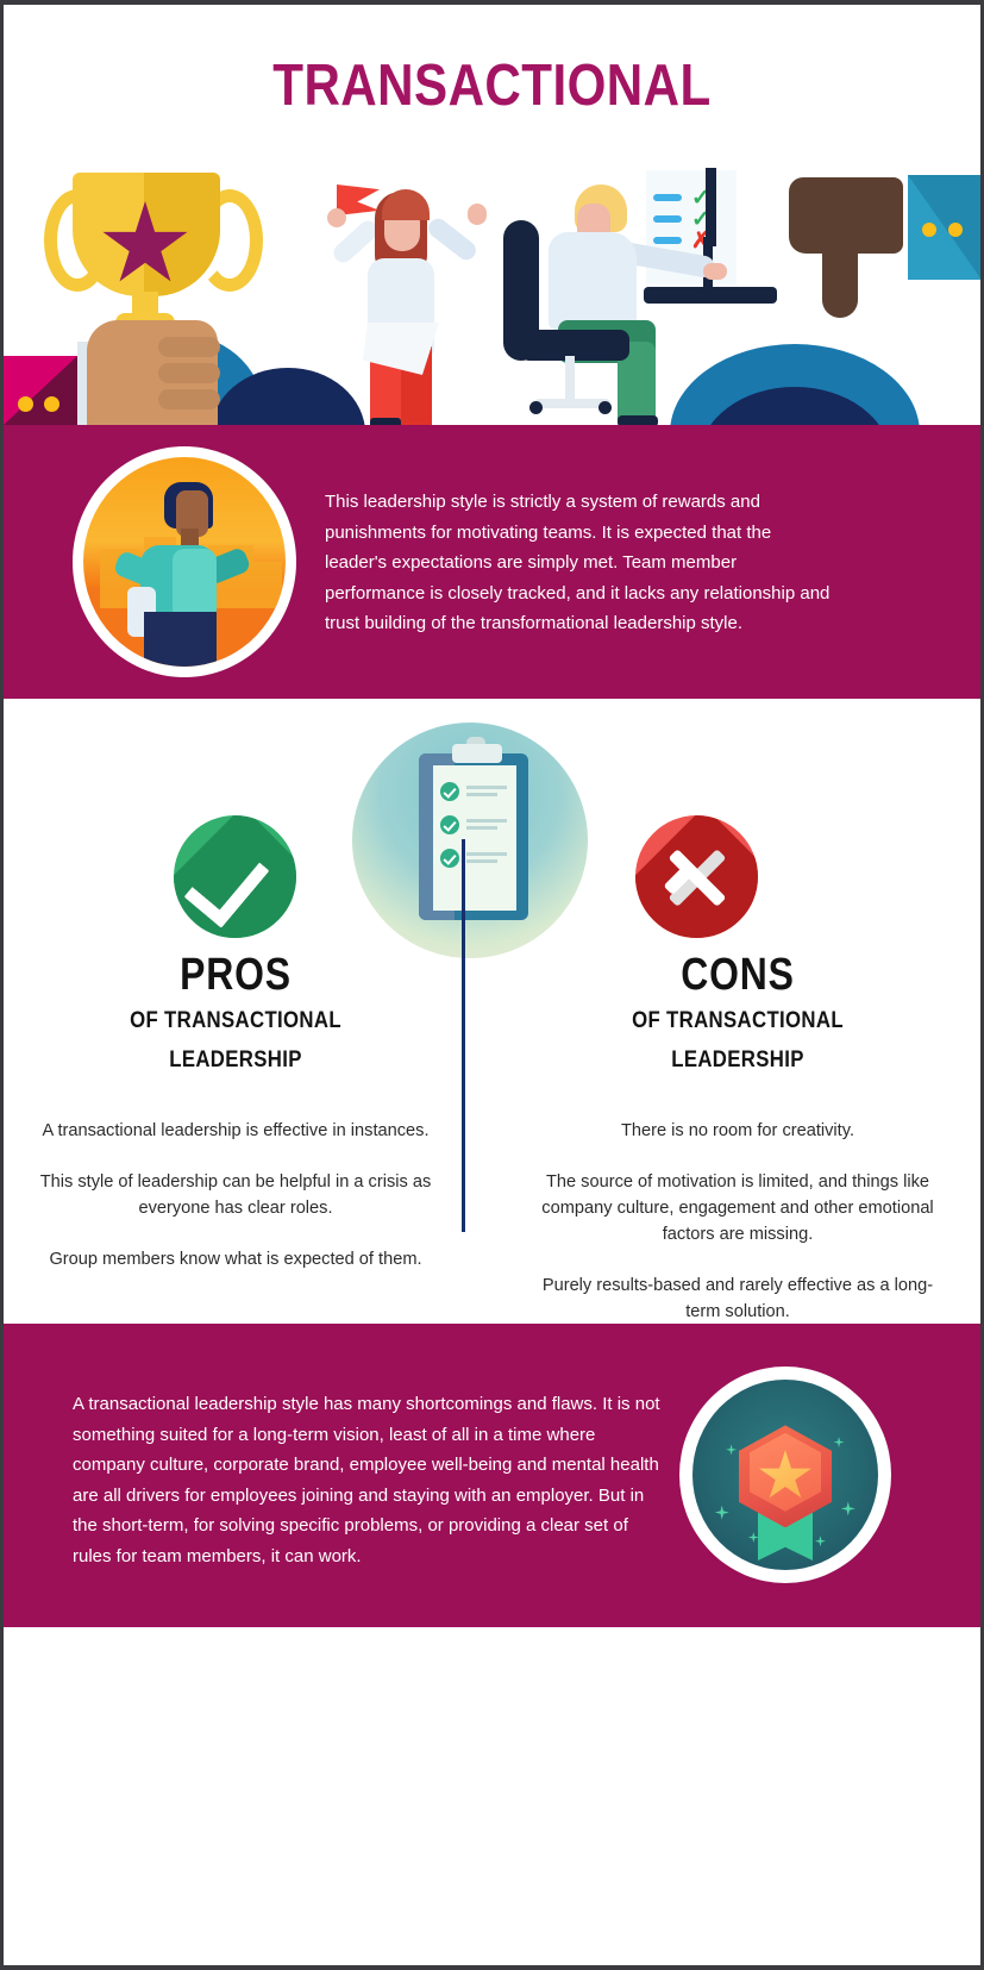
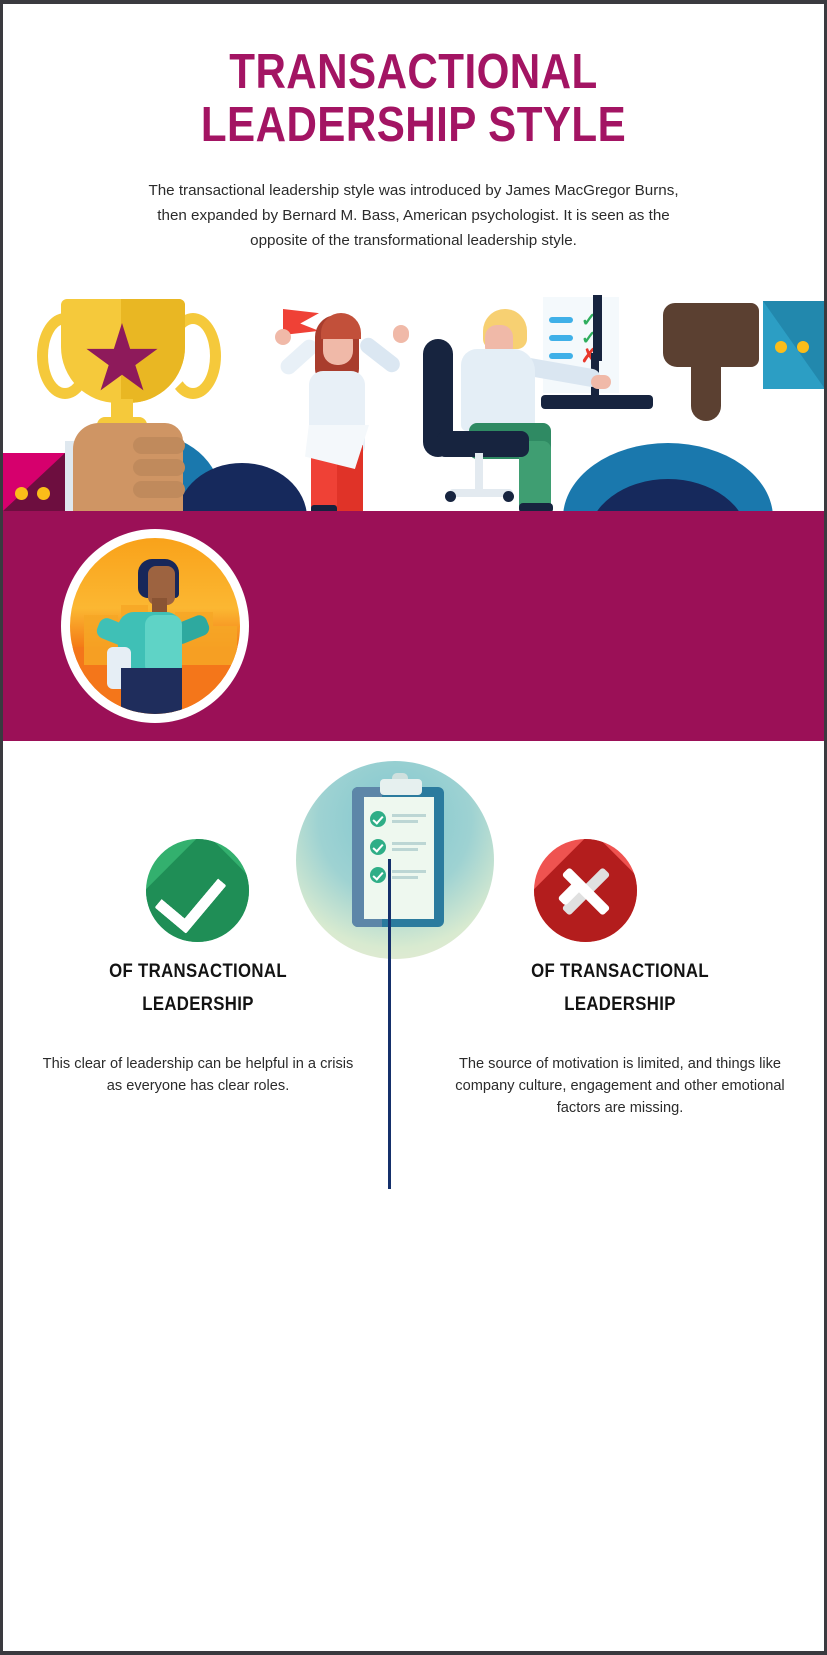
  TRANSACTIONAL
+ LEADERSHIP STYLE
+ The transactional leadership style was introduced by James MacGregor Burns, then expanded by Bernard M. Bass, American psychologist. It is seen as the opposite of the transformational leadership style.
  ✓
  ✓
  ✗
- This leadership style is strictly a system of rewards and punishments for motivating teams. It is expected that the leader's expectations are simply met. Team member performance is closely tracked, and it lacks any relationship and trust building of the transformational leadership style.
- PROS
  OF TRANSACTIONAL
  LEADERSHIP
- A transactional leadership is effective in instances.
- This style of leadership can be helpful in a crisis as everyone has clear roles.
+ This clear of leadership can be helpful in a crisis as everyone has clear roles.
- Group members know what is expected of them.
- CONS
  OF TRANSACTIONAL
  LEADERSHIP
- There is no room for creativity.
  The source of motivation is limited, and things like company culture, engagement and other emotional factors are missing.
- Purely results-based and rarely effective as a long-term solution.
- A transactional leadership style has many shortcomings and flaws. It is not something suited for a long-term vision, least of all in a time where company culture, corporate brand, employee well-being and mental health are all drivers for employees joining and staying with an employer. But in the short-term, for solving specific problems, or providing a clear set of rules for team members, it can work.
